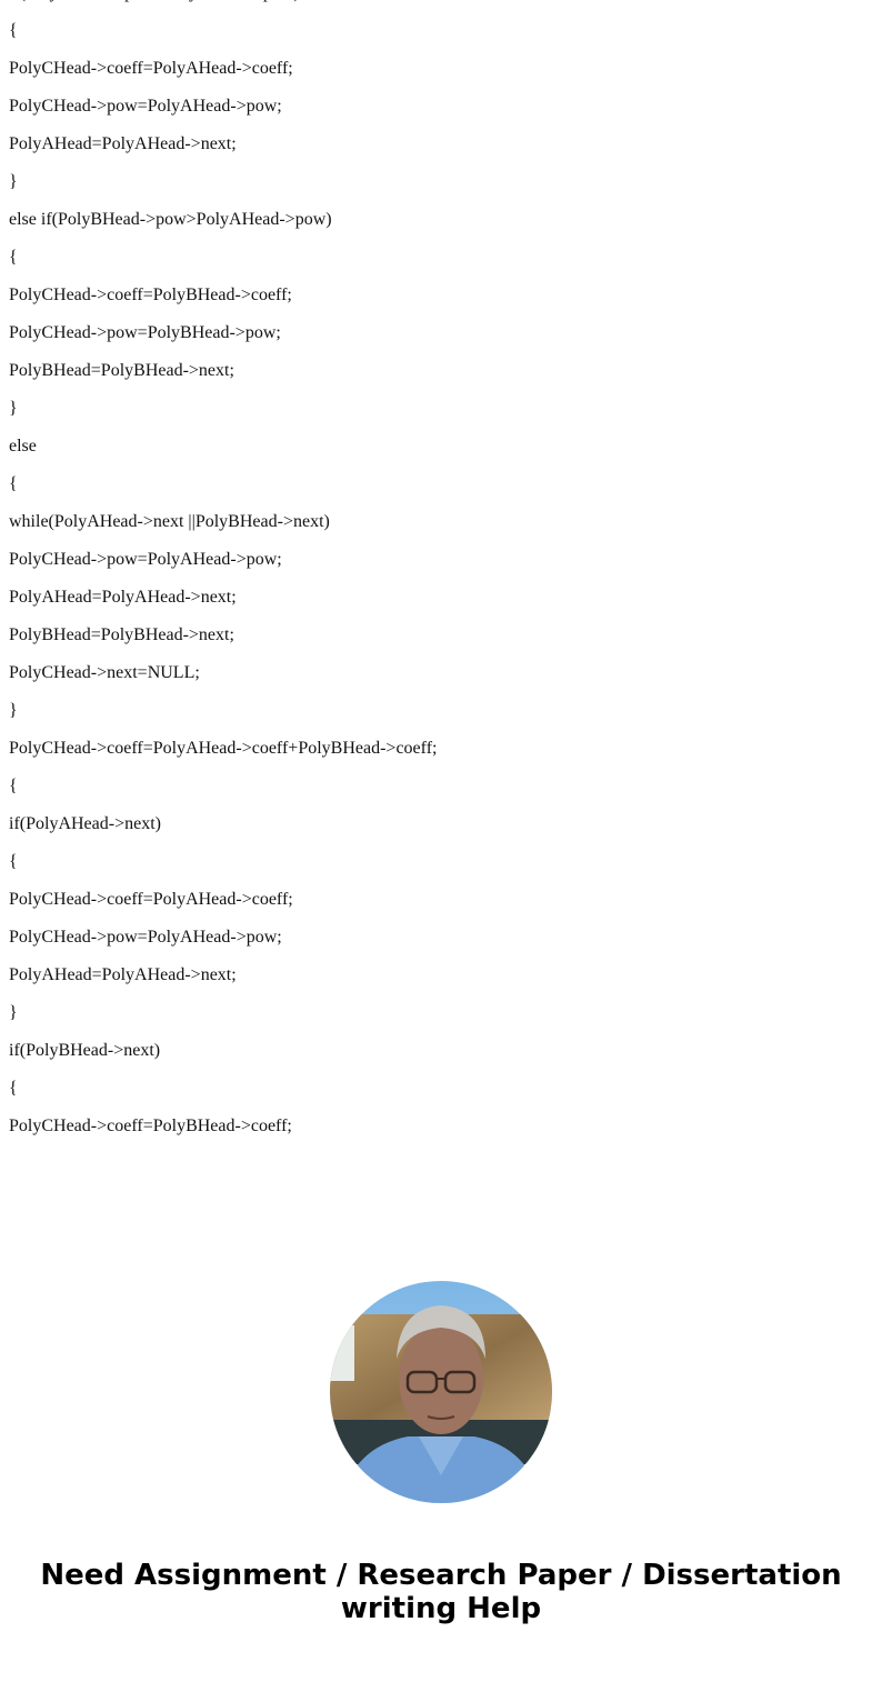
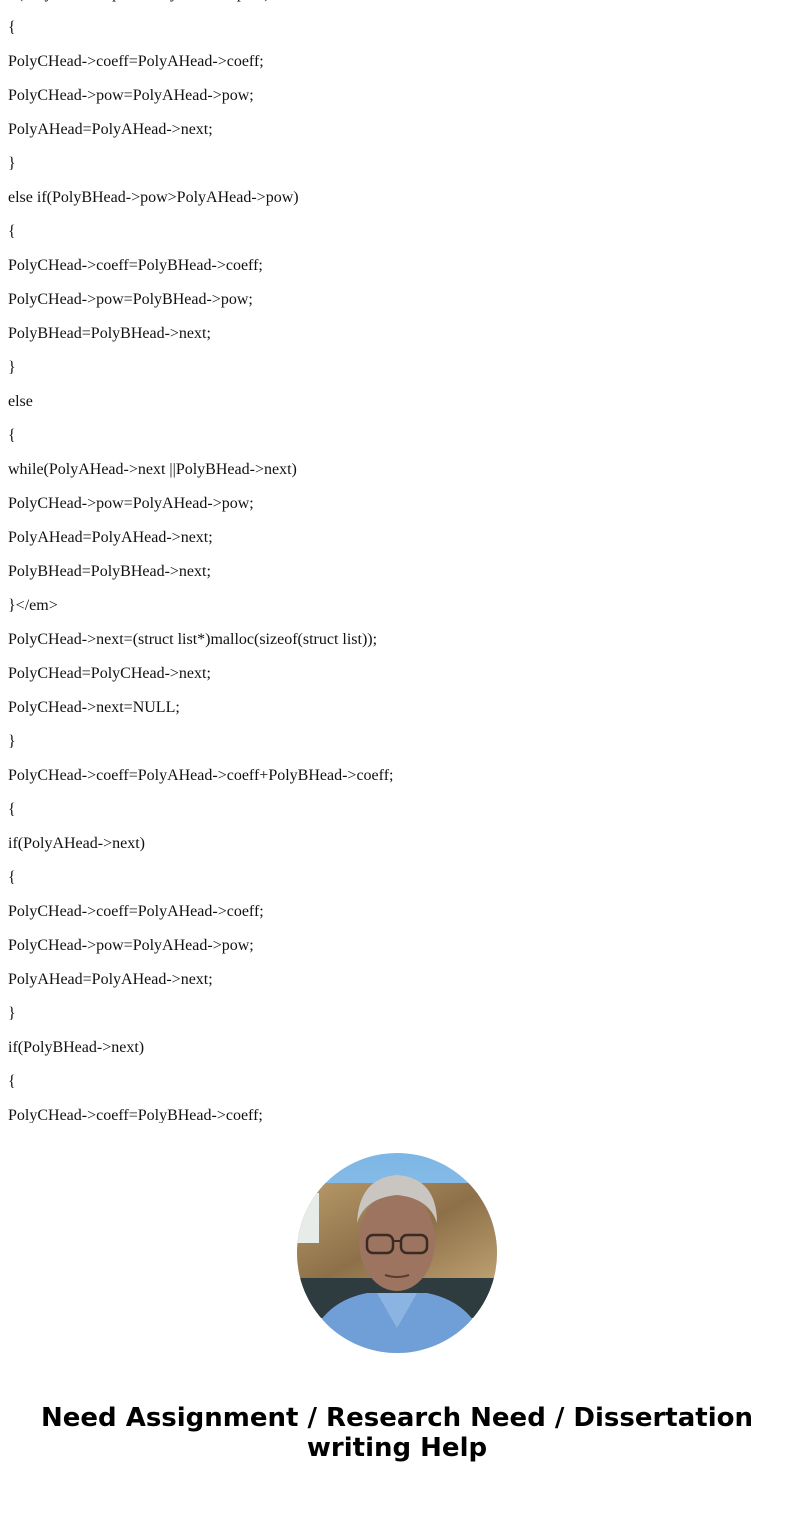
  {
  PolyCHead->coeff=PolyAHead->coeff;
  PolyCHead->pow=PolyAHead->pow;
  PolyAHead=PolyAHead->next;
  }
  else if(PolyBHead->pow>PolyAHead->pow)
  {
  PolyCHead->coeff=PolyBHead->coeff;
  PolyCHead->pow=PolyBHead->pow;
  PolyBHead=PolyBHead->next;
  }
  else
  {
  while(PolyAHead->next ||PolyBHead->next)
  PolyCHead->pow=PolyAHead->pow;
  PolyAHead=PolyAHead->next;
  PolyBHead=PolyBHead->next;
+ }</em>
+ PolyCHead->next=(struct list*)malloc(sizeof(struct list));
+ PolyCHead=PolyCHead->next;
  PolyCHead->next=NULL;
  }
  PolyCHead->coeff=PolyAHead->coeff+PolyBHead->coeff;
  {
  if(PolyAHead->next)
  {
  PolyCHead->coeff=PolyAHead->coeff;
  PolyCHead->pow=PolyAHead->pow;
  PolyAHead=PolyAHead->next;
  }
  if(PolyBHead->next)
  {
  PolyCHead->coeff=PolyBHead->coeff;
- Need Assignment / Research Paper / Dissertation
+ Need Assignment / Research Need / Dissertation
  writing Help
